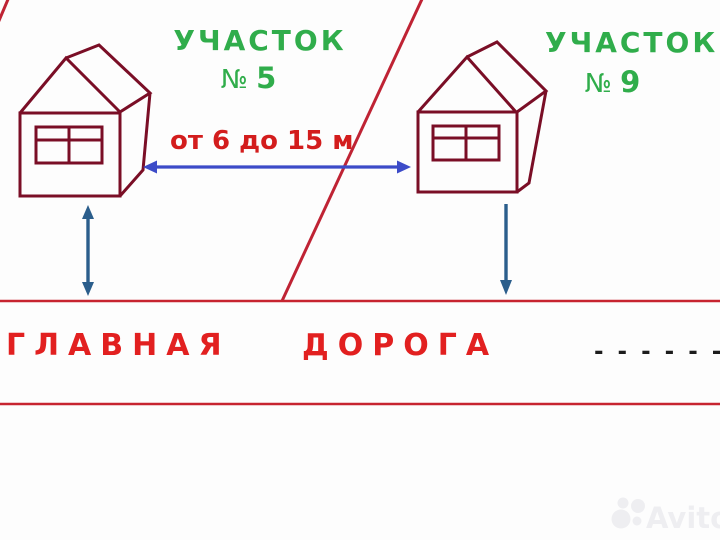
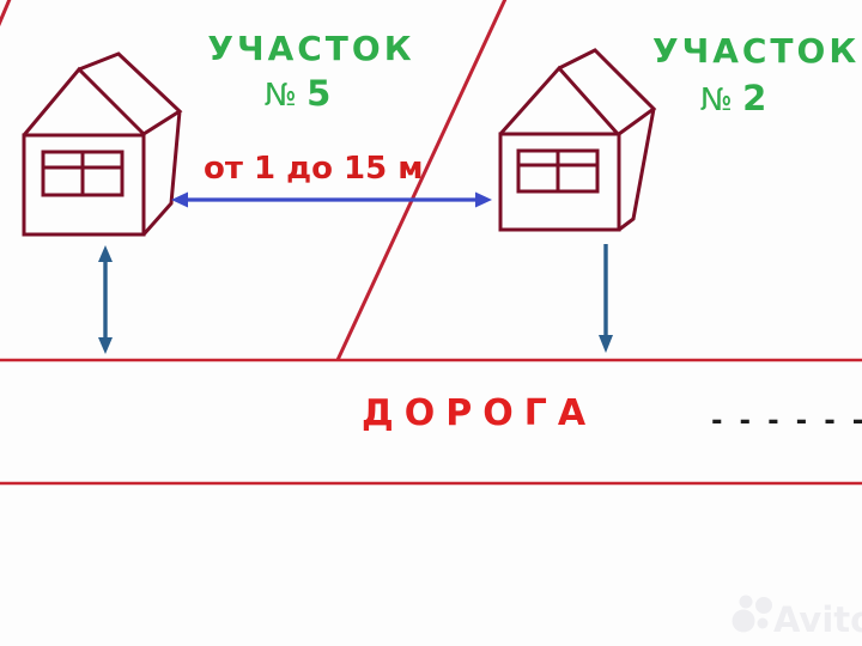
  УЧАСТОК
  № 5
  УЧАСТОК
- № 9
+ № 2
- от 6 до 15 м
+ от 1 до 15 м
- ГЛАВНАЯ
  ДОРОГА
  - - - - - -
